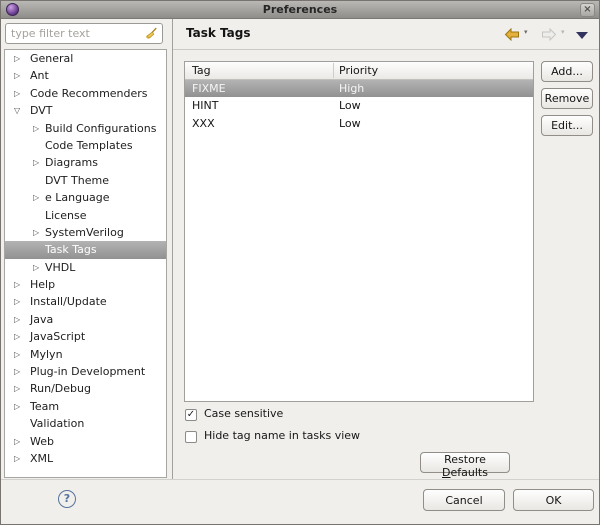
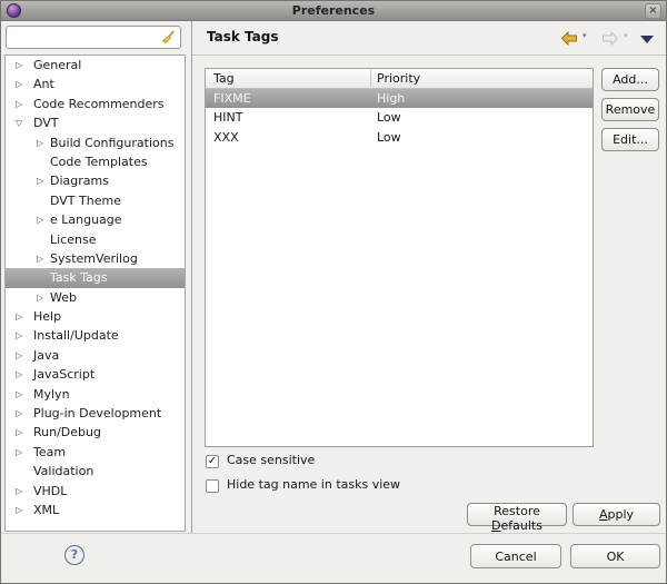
  Preferences
  ×
- type filter text
  ▷
  General
  ▷
  Ant
  ▷
  Code Recommenders
  ▽
  DVT
  ▷
  Build Configurations
  Code Templates
  ▷
  Diagrams
  DVT Theme
  ▷
  e Language
  License
  ▷
  SystemVerilog
  Task Tags
  ▷
- VHDL
+ Web
  ▷
  Help
  ▷
  Install/Update
  ▷
  Java
  ▷
  JavaScript
  ▷
  Mylyn
  ▷
  Plug-in Development
  ▷
  Run/Debug
  ▷
  Team
  Validation
  ▷
- Web
+ VHDL
  ▷
  XML
  Task Tags
  ▾
  ▾
  Tag
  Priority
  FIXME
  High
  HINT
  Low
  XXX
  Low
  Add...
  Remove
  Edit...
  ✓
  Case sensitive
  Hide tag name in tasks view
  Restore Defaults
+ Apply
  ?
  Cancel
  OK
